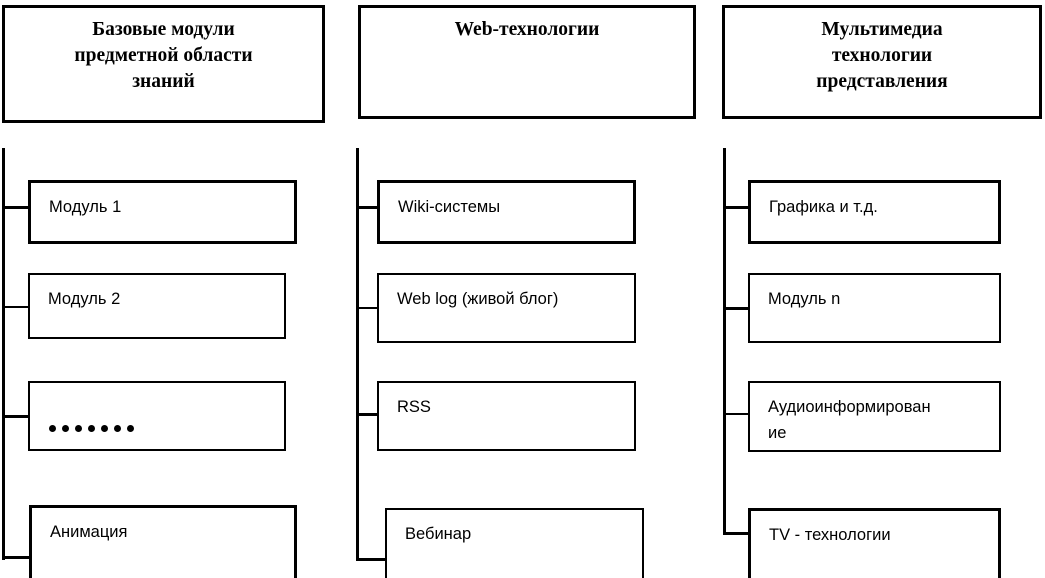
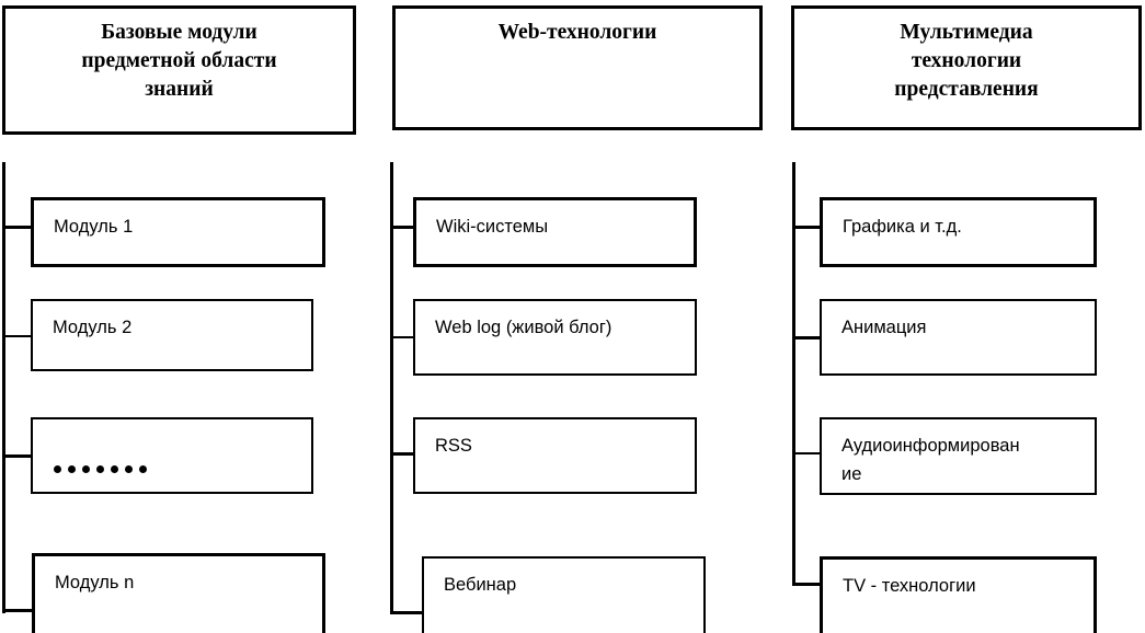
  Базовые модули
  предметной области
  знаний
  Модуль 1
  Модуль 2
- Анимация
+ Модуль n
  Web-технологии
  Wiki-системы
  Web log (живой блог)
  RSS
  Вебинар
  Мультимедиа
  технологии
  представления
  Графика и т.д.
- Модуль n
+ Анимация
  Аудиоинформирован
  ие
  TV - технологии
